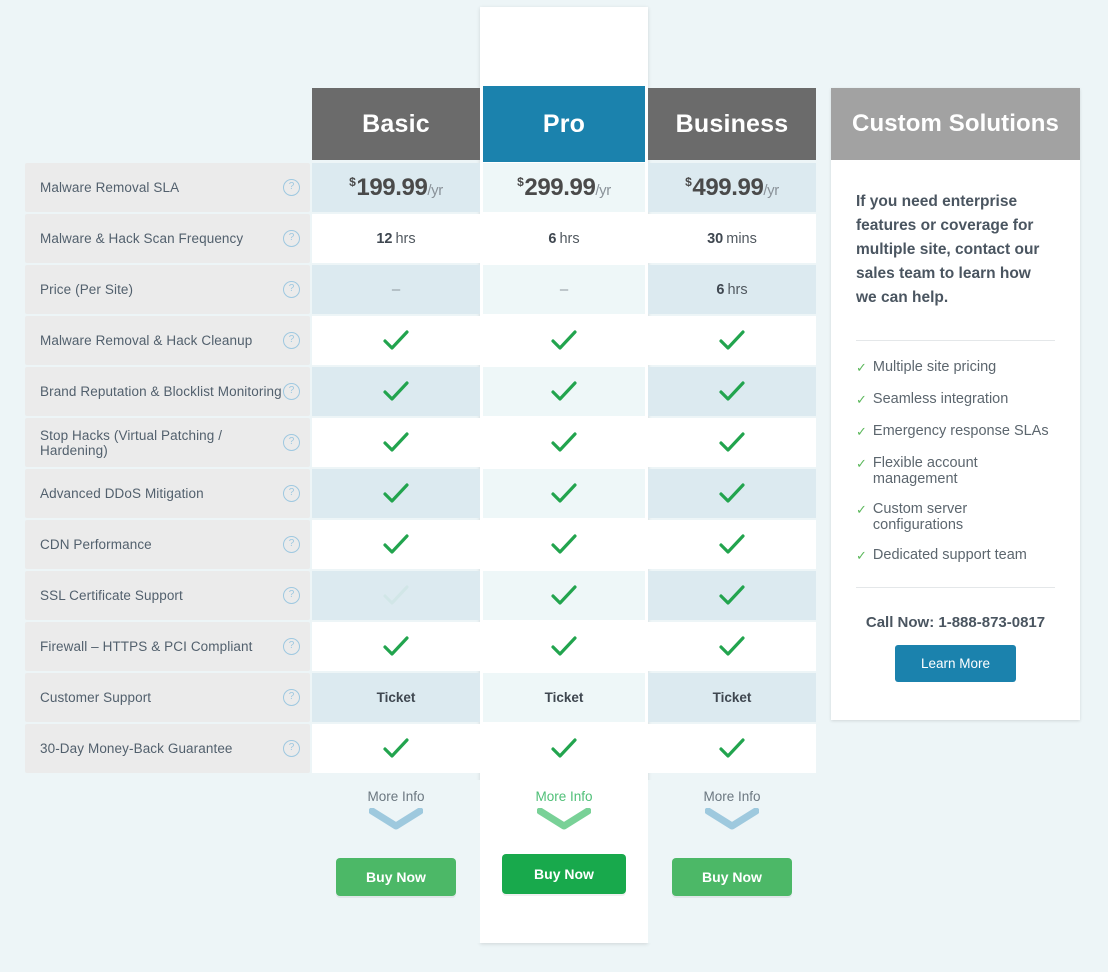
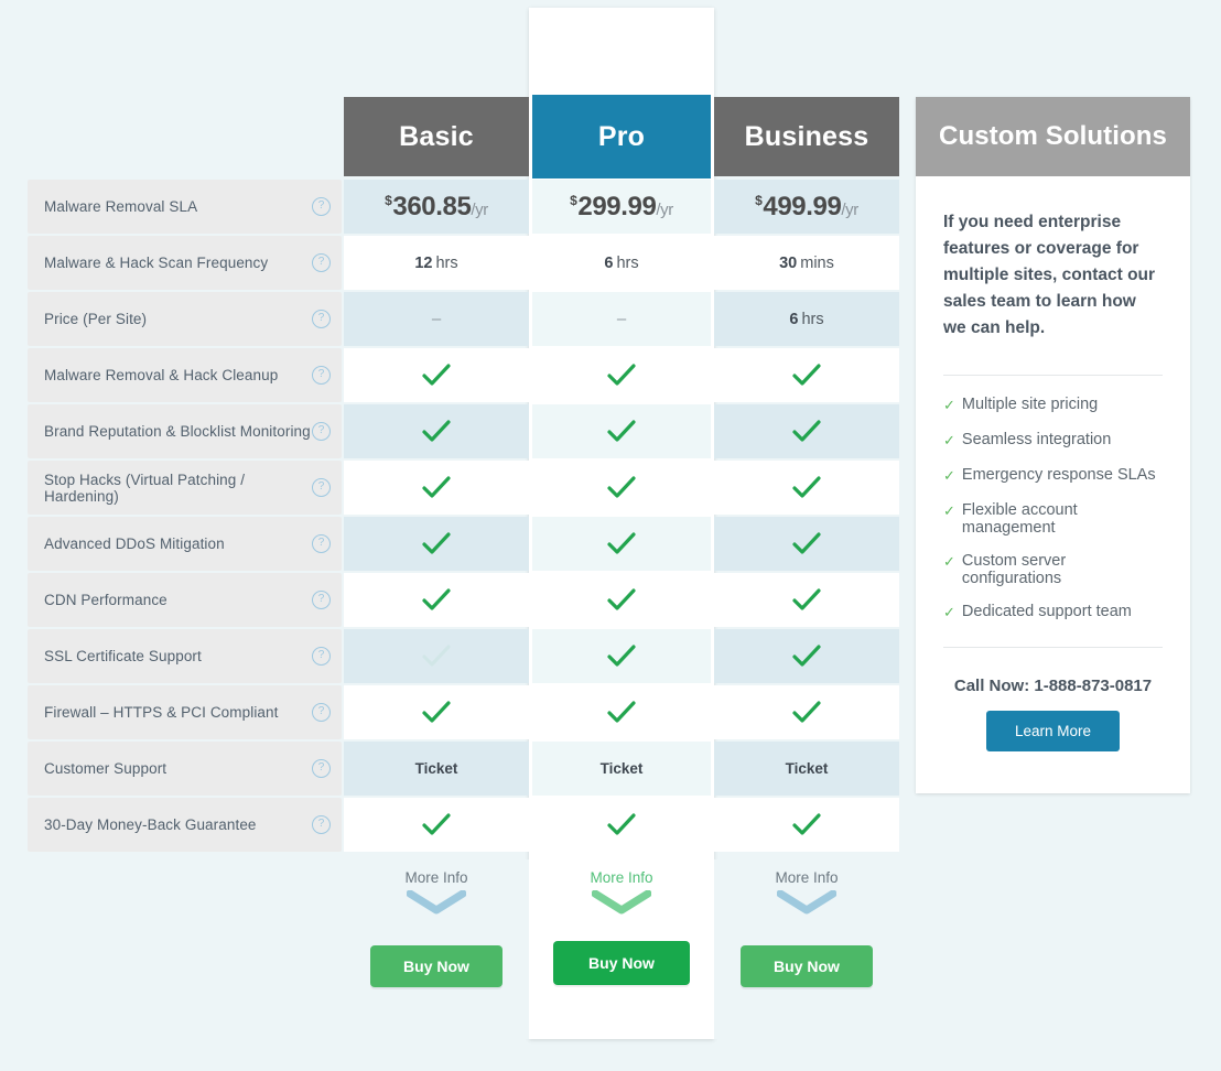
  Basic
  Pro
  Business
  Malware Removal SLA
  ?
  Malware & Hack Scan Frequency
  ?
  Price (Per Site)
  ?
  Malware Removal & Hack Cleanup
  ?
  Brand Reputation & Blocklist Monitoring
  ?
  Stop Hacks (Virtual Patching / Hardening)
  ?
  Advanced DDoS Mitigation
  ?
  CDN Performance
  ?
  SSL Certificate Support
  ?
  Firewall – HTTPS & PCI Compliant
  ?
  Customer Support
  ?
  30-Day Money-Back Guarantee
  ?
- $199.99/yr
+ $360.85/yr
  12 hrs
  –
  Ticket
  $299.99/yr
  6 hrs
  –
  Ticket
  $499.99/yr
  30 mins
  6 hrs
  Ticket
  More Info
  Buy Now
  More Info
  Buy Now
  More Info
  Buy Now
  Custom Solutions
- If you need enterprise features or coverage for multiple site, contact our sales team to learn how we can help.
+ If you need enterprise features or coverage for multiple sites, contact our sales team to learn how we can help.
  ✓
  Multiple site pricing
  ✓
  Seamless integration
  ✓
  Emergency response SLAs
  ✓
  Flexible account management
  ✓
  Custom server configurations
  ✓
  Dedicated support team
  Call Now: 1-888-873-0817
  Learn More
